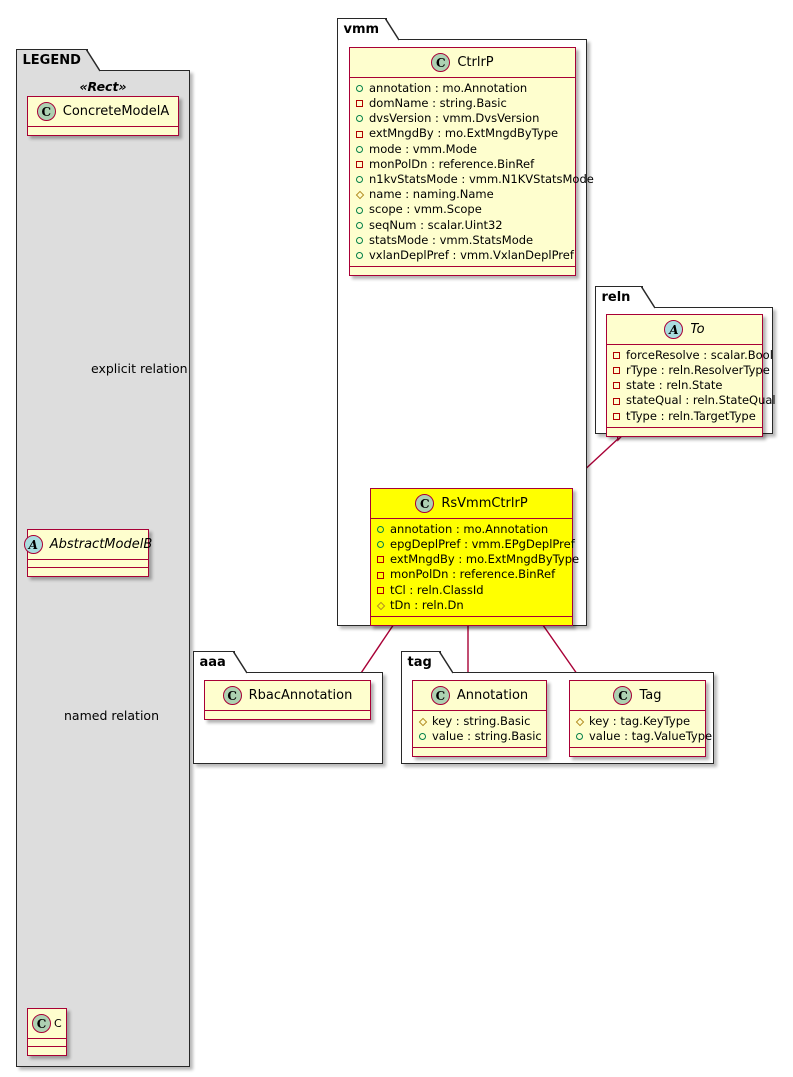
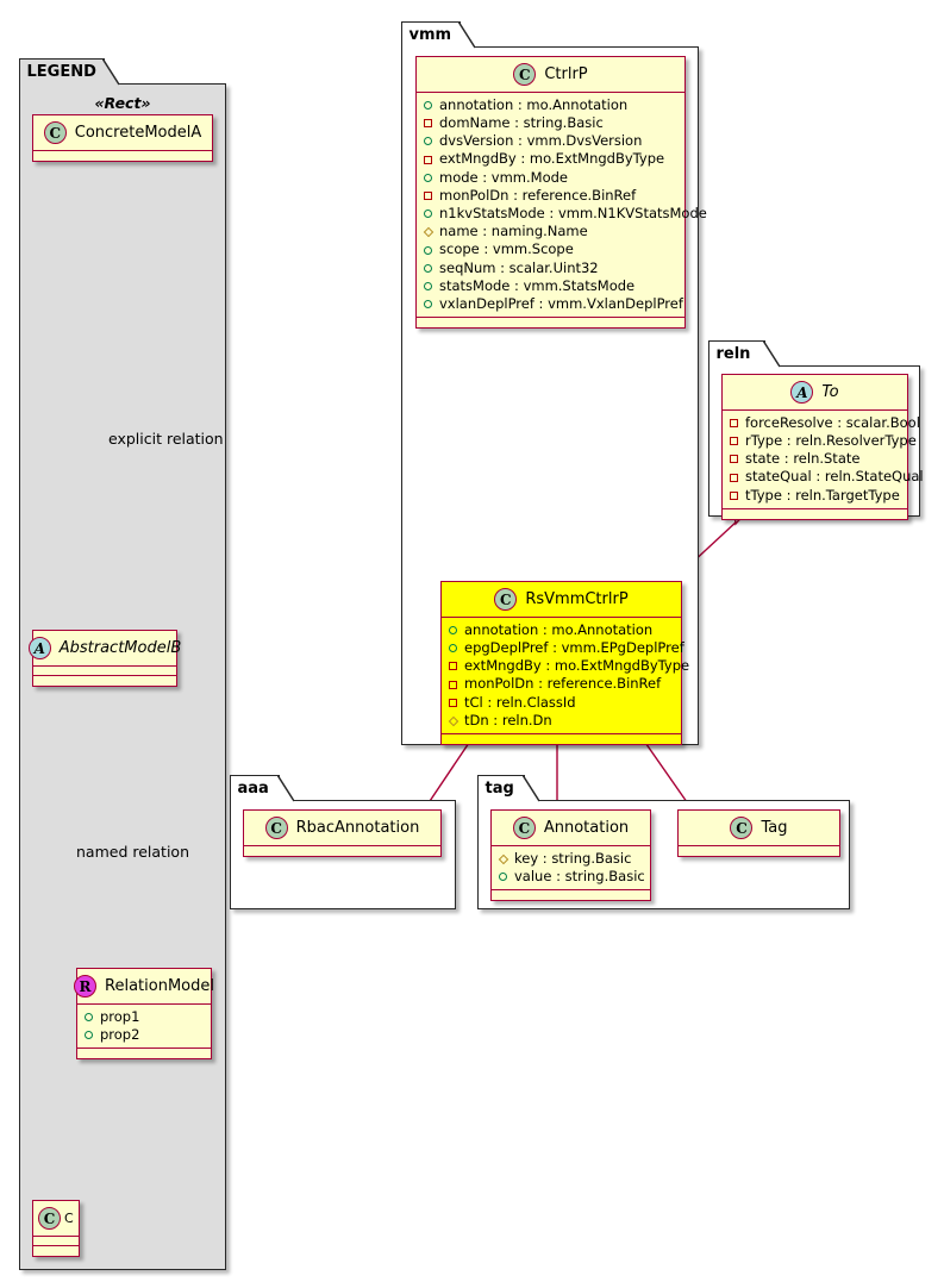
  LEGEND
  «Rect»
  C
  ConcreteModelA
  A
  AbstractModelB
+ R
+ RelationModel
+ prop1
+ prop2
  C
  C
  explicit relation
  named relation
  vmm
  C
  CtrlrP
  annotation : mo.Annotation
  domName : string.Basic
  dvsVersion : vmm.DvsVersion
  extMngdBy : mo.ExtMngdByType
  mode : vmm.Mode
  monPolDn : reference.BinRef
  n1kvStatsMode : vmm.N1KVStatsMode
  name : naming.Name
  scope : vmm.Scope
  seqNum : scalar.Uint32
  statsMode : vmm.StatsMode
  vxlanDeplPref : vmm.VxlanDeplPref
  C
  RsVmmCtrlrP
  annotation : mo.Annotation
  epgDeplPref : vmm.EPgDeplPref
  extMngdBy : mo.ExtMngdByType
  monPolDn : reference.BinRef
  tCl : reln.ClassId
  tDn : reln.Dn
  reln
  A
  To
  forceResolve : scalar.Bool
  rType : reln.ResolverType
  state : reln.State
  stateQual : reln.StateQual
  tType : reln.TargetType
  aaa
  C
  RbacAnnotation
  tag
  C
  Annotation
  key : string.Basic
  value : string.Basic
  C
  Tag
- key : tag.KeyType
- value : tag.ValueType
